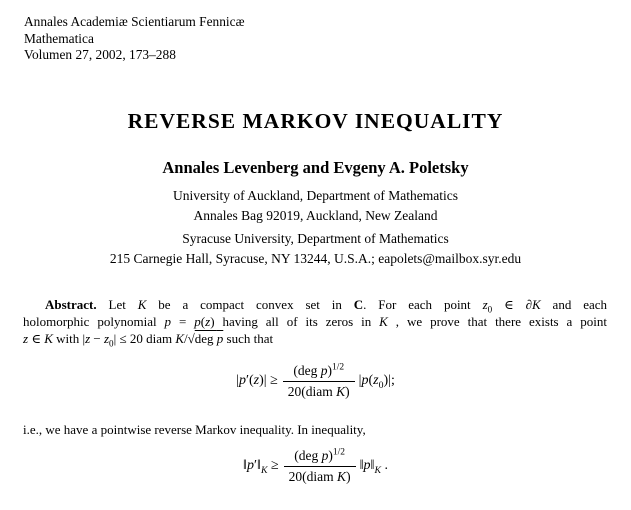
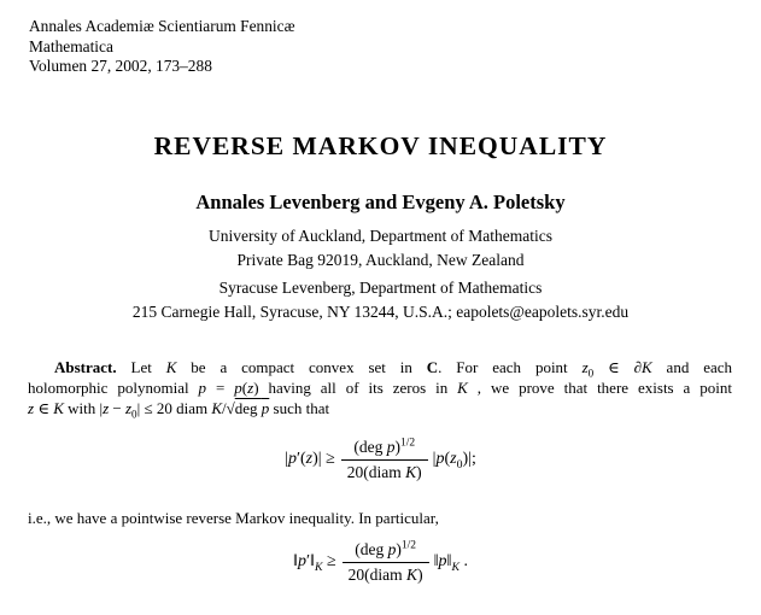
  Annales Academiæ Scientiarum Fennicæ
  Mathematica
  Volumen 27, 2002, 173–288
  REVERSE MARKOV INEQUALITY
  Annales Levenberg and Evgeny A. Poletsky
  University of Auckland, Department of Mathematics
- Annales Bag 92019, Auckland, New Zealand
+ Private Bag 92019, Auckland, New Zealand
- Syracuse University, Department of Mathematics
+ Syracuse Levenberg, Department of Mathematics
- 215 Carnegie Hall, Syracuse, NY 13244, U.S.A.; eapolets@mailbox.syr.edu
+ 215 Carnegie Hall, Syracuse, NY 13244, U.S.A.; eapolets@eapolets.syr.edu
  Abstract. Let K be a compact convex set in C. For each point z0 ∈ ∂K and each
  holomorphic polynomial p = p(z) having all of its zeros in K , we prove that there exists a point
  z ∈ K with |z − z0| ≤ 20 diam K/√deg p such that
  |p′(z)| ≥
  (deg p)1/2
  20(diam K)
  |p(z0)|;
- i.e., we have a pointwise reverse Markov inequality. In inequality,
+ i.e., we have a pointwise reverse Markov inequality. In particular,
  ‖p′‖K ≥
  (deg p)1/2
  20(diam K)
  ‖p‖K .
